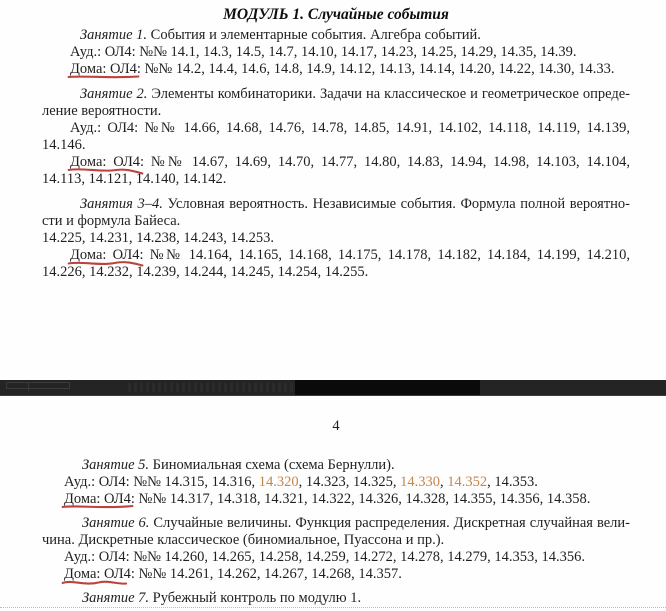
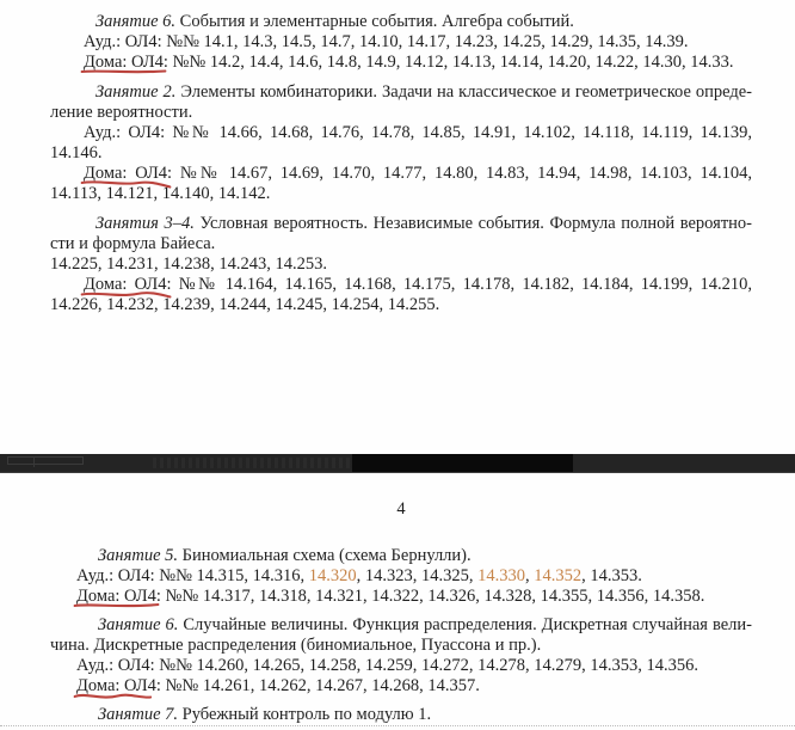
- МОДУЛЬ 1. Случайные события
- Занятие 1. События и элементарные события. Алгебра событий.
+ Занятие 6. События и элементарные события. Алгебра событий.
  Ауд.: ОЛ4: №№ 14.1, 14.3, 14.5, 14.7, 14.10, 14.17, 14.23, 14.25, 14.29, 14.35, 14.39.
  Дома: ОЛ4: №№ 14.2, 14.4, 14.6, 14.8, 14.9, 14.12, 14.13, 14.14, 14.20, 14.22, 14.30, 14.33.
  Занятие 2. Элементы комбинаторики. Задачи на классическое и геометрическое опреде-
  ление вероятности.
  Ауд.: ОЛ4: №№ 14.66, 14.68, 14.76, 14.78, 14.85, 14.91, 14.102, 14.118, 14.119, 14.139,
  14.146.
  Дома: ОЛ4: №№ 14.67, 14.69, 14.70, 14.77, 14.80, 14.83, 14.94, 14.98, 14.103, 14.104,
  14.113, 14.121, 14.140, 14.142.
  Занятия 3–4. Условная вероятность. Независимые события. Формула полной вероятно-
  сти и формула Байеса.
  14.225, 14.231, 14.238, 14.243, 14.253.
  Дома: ОЛ4: №№ 14.164, 14.165, 14.168, 14.175, 14.178, 14.182, 14.184, 14.199, 14.210,
  14.226, 14.232, 14.239, 14.244, 14.245, 14.254, 14.255.
  4
  Занятие 5. Биномиальная схема (схема Бернулли).
  Ауд.: ОЛ4: №№ 14.315, 14.316, 14.320, 14.323, 14.325, 14.330, 14.352, 14.353.
  Дома: ОЛ4: №№ 14.317, 14.318, 14.321, 14.322, 14.326, 14.328, 14.355, 14.356, 14.358.
  Занятие 6. Случайные величины. Функция распределения. Дискретная случайная вели-
- чина. Дискретные классическое (биномиальное, Пуассона и пр.).
+ чина. Дискретные распределения (биномиальное, Пуассона и пр.).
  Ауд.: ОЛ4: №№ 14.260, 14.265, 14.258, 14.259, 14.272, 14.278, 14.279, 14.353, 14.356.
  Дома: ОЛ4: №№ 14.261, 14.262, 14.267, 14.268, 14.357.
  Занятие 7. Рубежный контроль по модулю 1.
